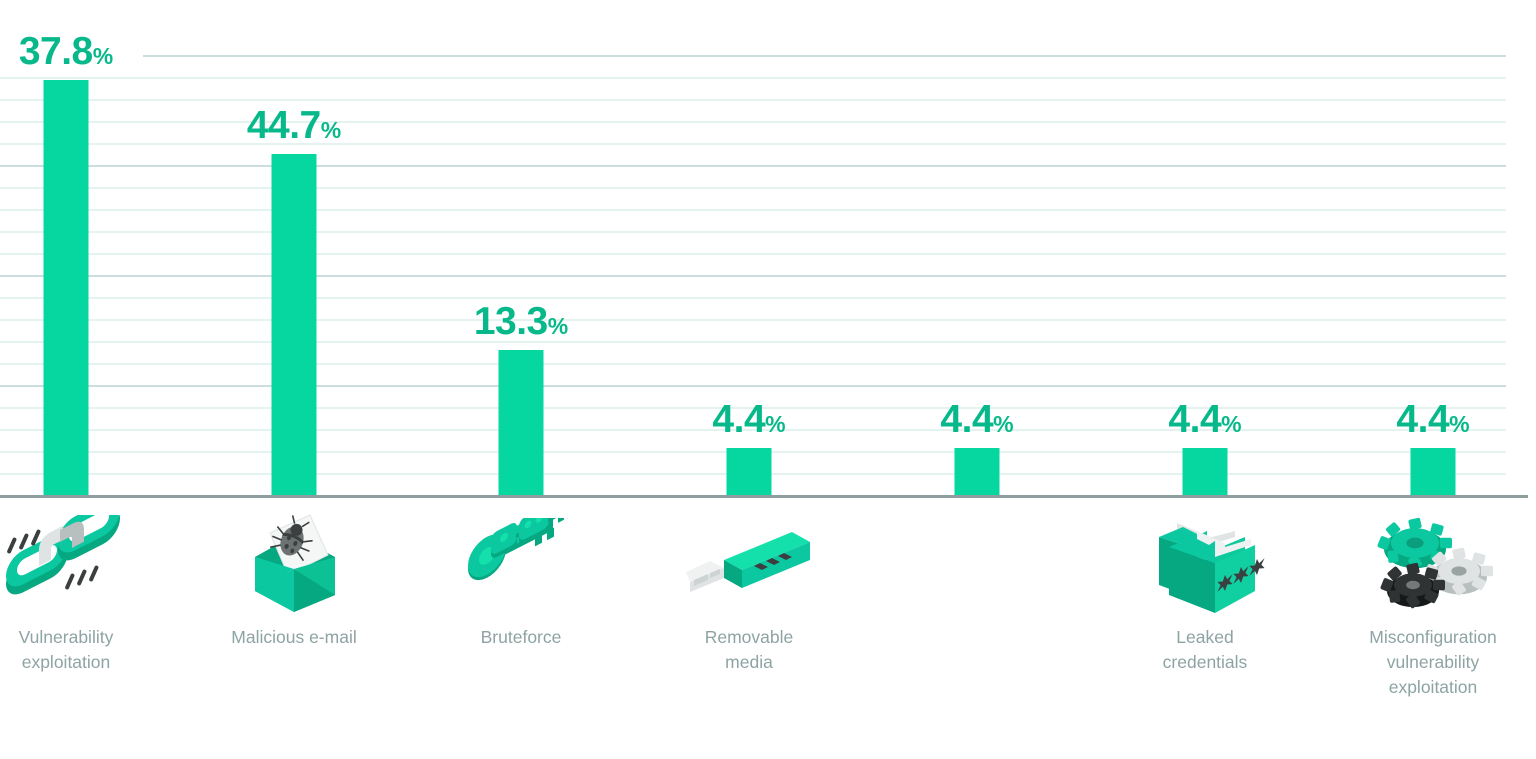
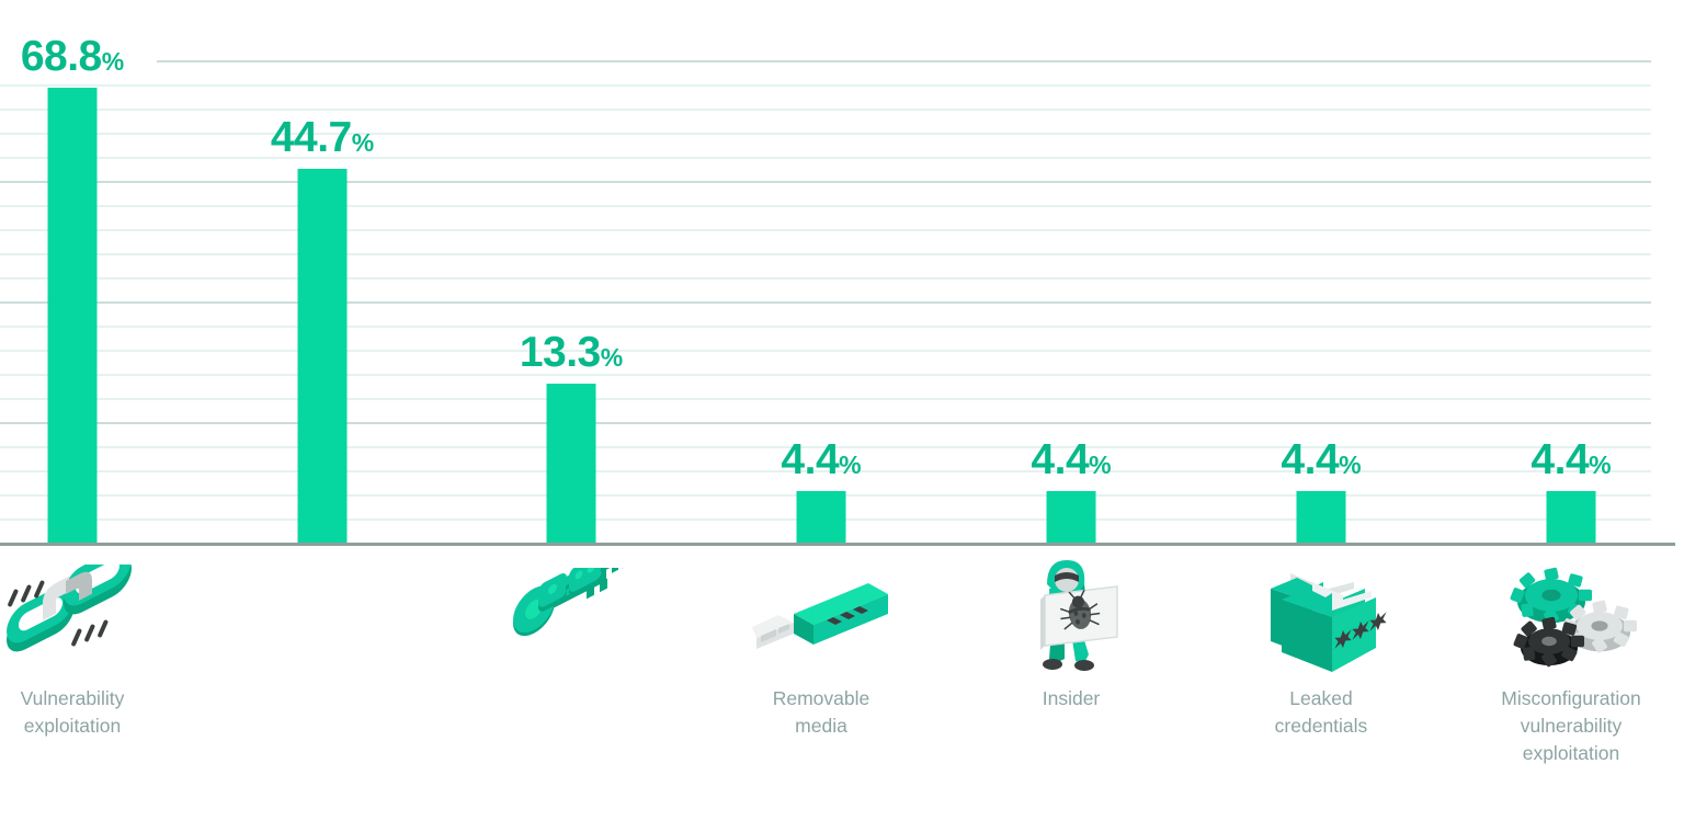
- 37.8%
+ 68.8%
  44.7%
  13.3%
  4.4%
  4.4%
  4.4%
  4.4%
  Vulnerability
  exploitation
- Malicious e-mail
- Bruteforce
  Removable
  media
+ Insider
  Leaked
  credentials
  Misconfiguration
  vulnerability
  exploitation
